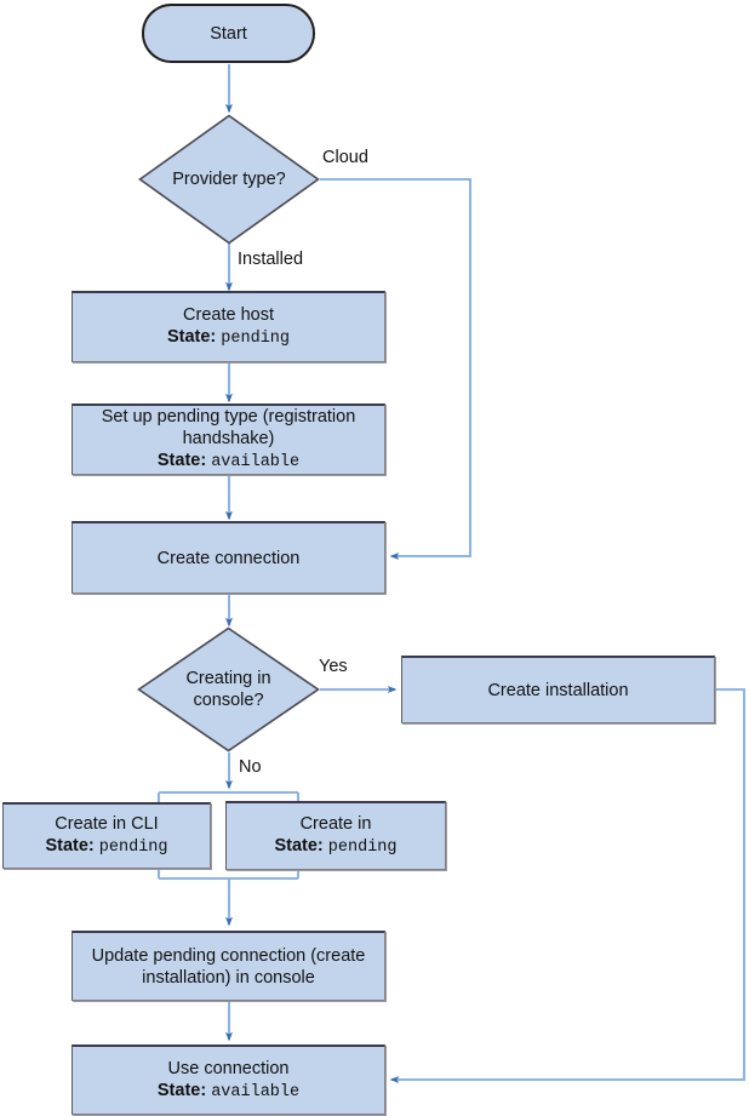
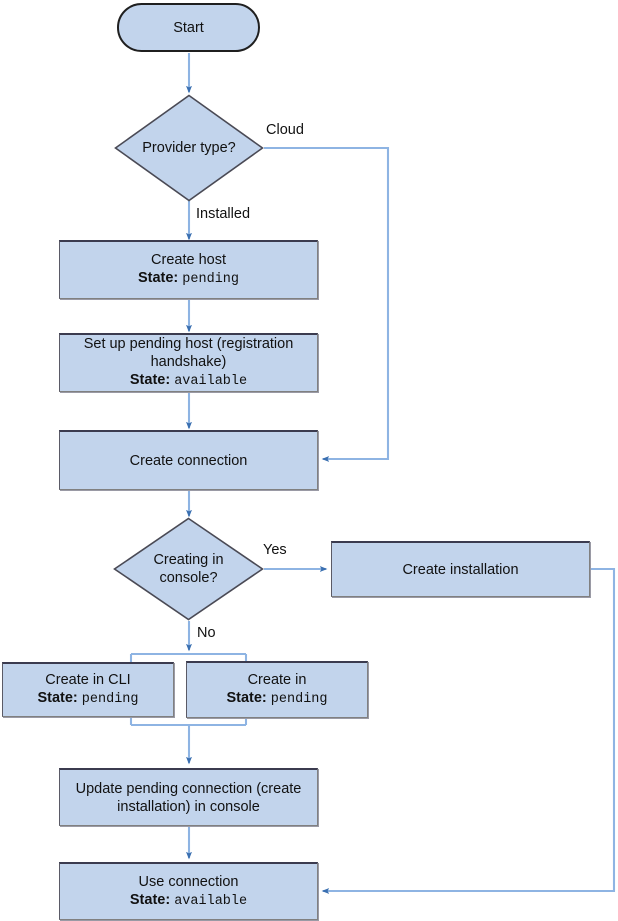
  Start
  Provider type?
  Cloud
  Installed
  Create host
  State: pending
- Set up pending type (registration
+ Set up pending host (registration
  handshake)
  State: available
  Create connection
  Creating in
  console?
  Yes
  No
  Create installation
  Create in CLI
  State: pending
  Create in
  State: pending
  Update pending connection (create
  installation) in console
  Use connection
  State: available
